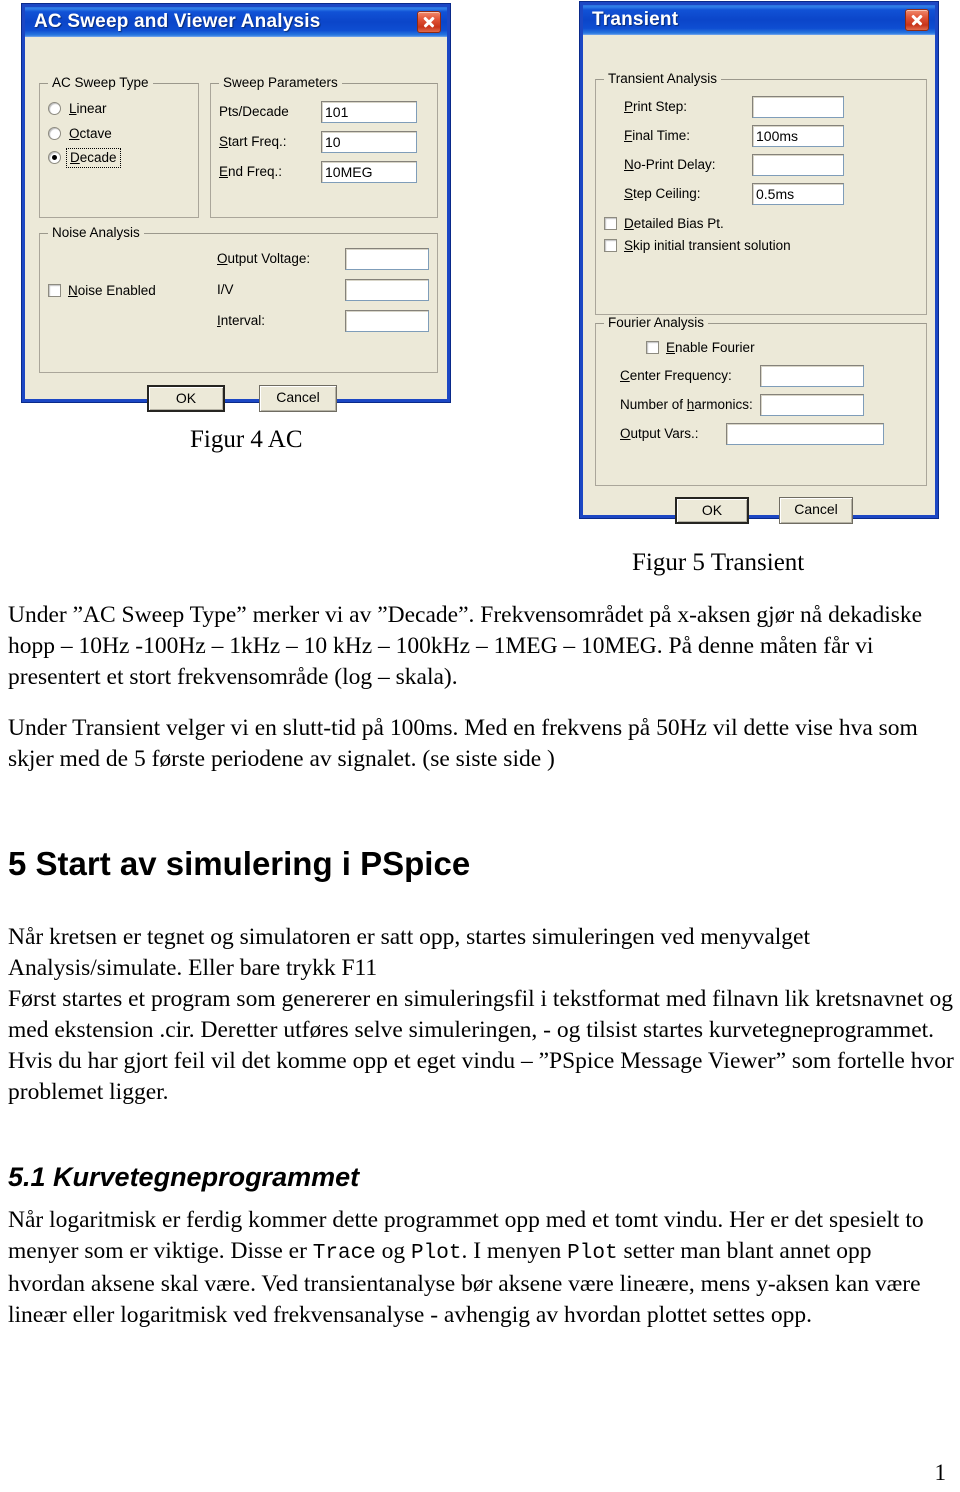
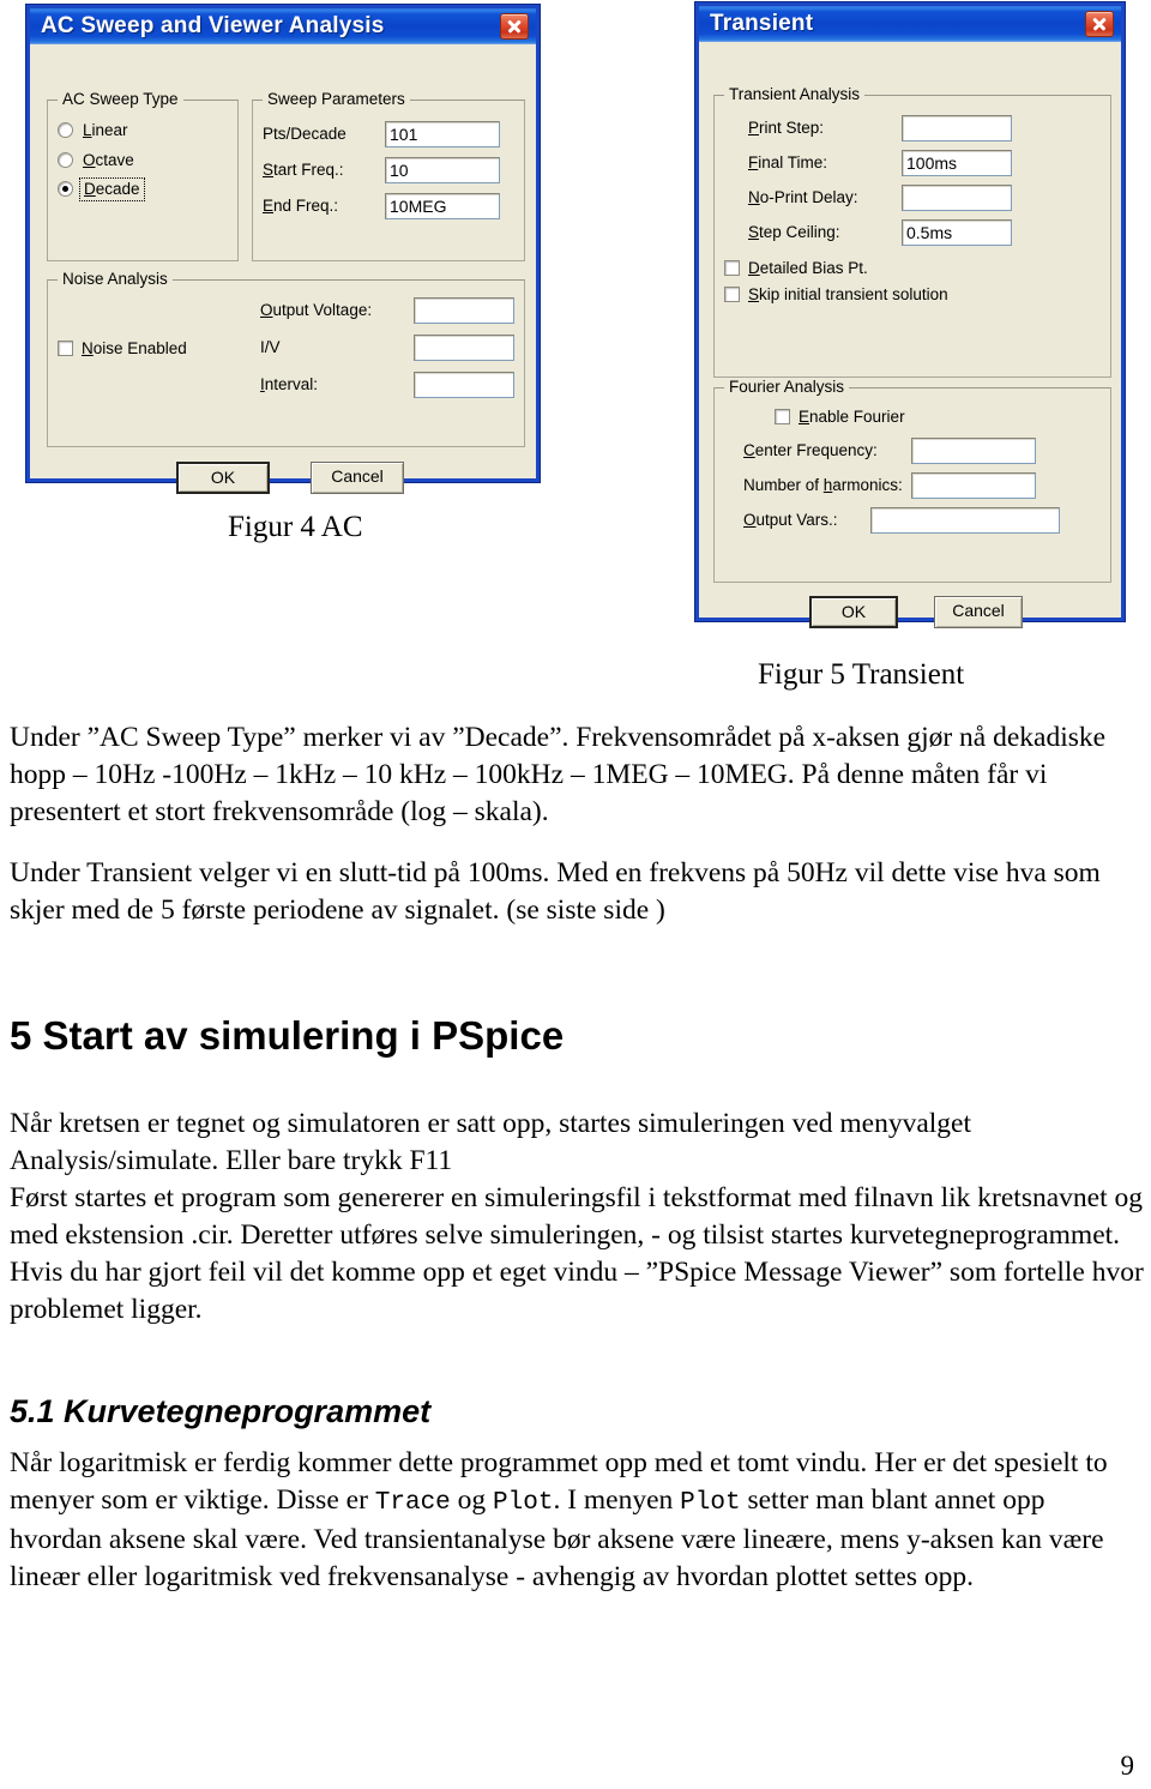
  AC Sweep and Viewer Analysis
  AC Sweep Type
  Linear
  Octave
  Decade
  Sweep Parameters
  Pts/Decade
  101
  Start Freq.:
  10
  End Freq.:
  10MEG
  Noise Analysis
  Noise Enabled
  Output Voltage:
  I/V
  Interval:
  OK
  Cancel
  Transient
  Transient Analysis
  Print Step:
  Final Time:
  100ms
  No-Print Delay:
  Step Ceiling:
  0.5ms
  Detailed Bias Pt.
  Skip initial transient solution
  Fourier Analysis
  Enable Fourier
  Center Frequency:
  Number of harmonics:
  Output Vars.:
  OK
  Cancel
  Figur 4 AC
  Figur 5 Transient
  Under ”AC Sweep Type” merker vi av ”Decade”. Frekvensområdet på x-aksen gjør nå dekadiske hopp – 10Hz -100Hz – 1kHz – 10 kHz – 100kHz – 1MEG – 10MEG. På denne måten får vi presentert et stort frekvensområde (log – skala).
  Under Transient velger vi en slutt-tid på 100ms. Med en frekvens på 50Hz vil dette vise hva som skjer med de 5 første periodene av signalet. (se siste side )
  5 Start av simulering i PSpice
  Når kretsen er tegnet og simulatoren er satt opp, startes simuleringen ved menyvalget
  Analysis/simulate. Eller bare trykk F11
  Først startes et program som genererer en simuleringsfil i tekstformat med filnavn lik kretsnavnet og med ekstension .cir. Deretter utføres selve simuleringen, - og tilsist startes kurvetegneprogrammet. Hvis du har gjort feil vil det komme opp et eget vindu – ”PSpice Message Viewer” som fortelle hvor problemet ligger.
  5.1 Kurvetegneprogrammet
  Når logaritmisk er ferdig kommer dette programmet opp med et tomt vindu. Her er det spesielt to menyer som er viktige. Disse er Trace og Plot. I menyen Plot setter man blant annet opp hvordan aksene skal være. Ved transientanalyse bør aksene være lineære, mens y-aksen kan være lineær eller logaritmisk ved frekvensanalyse - avhengig av hvordan plottet settes opp.
- 1
+ 9
